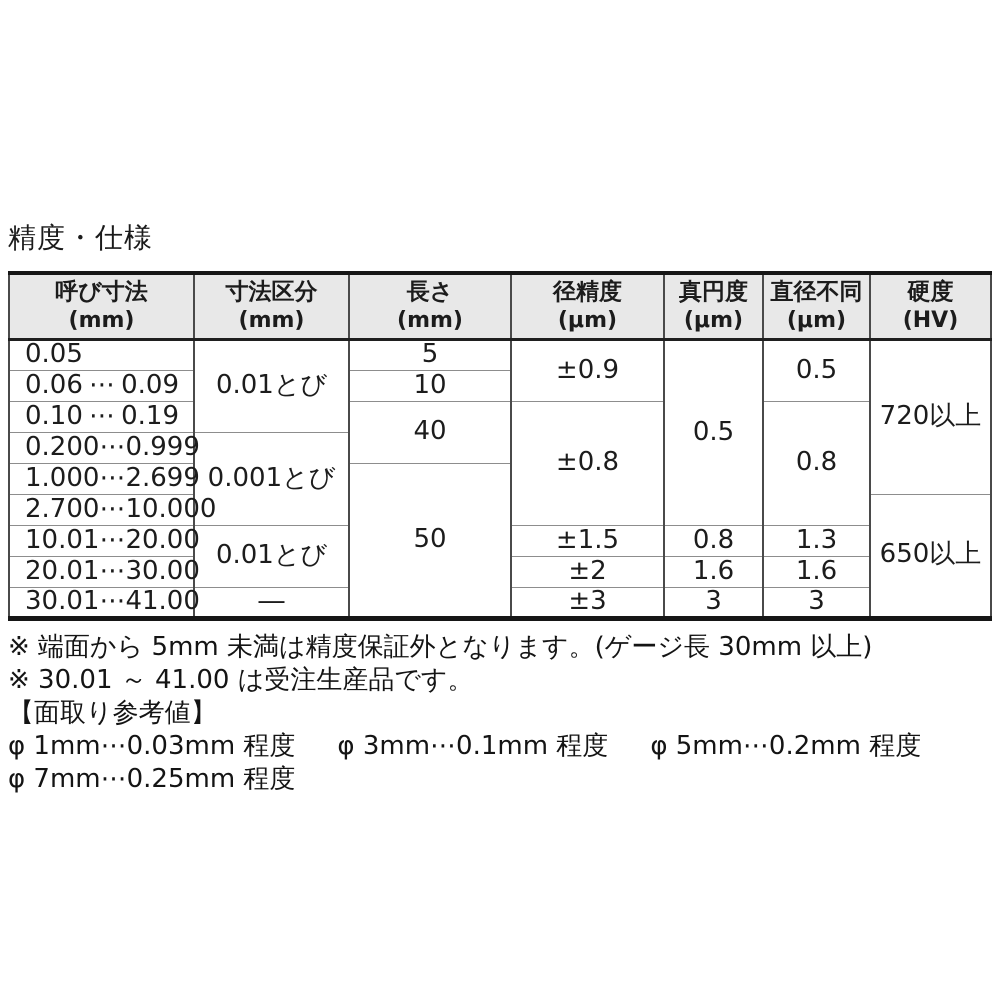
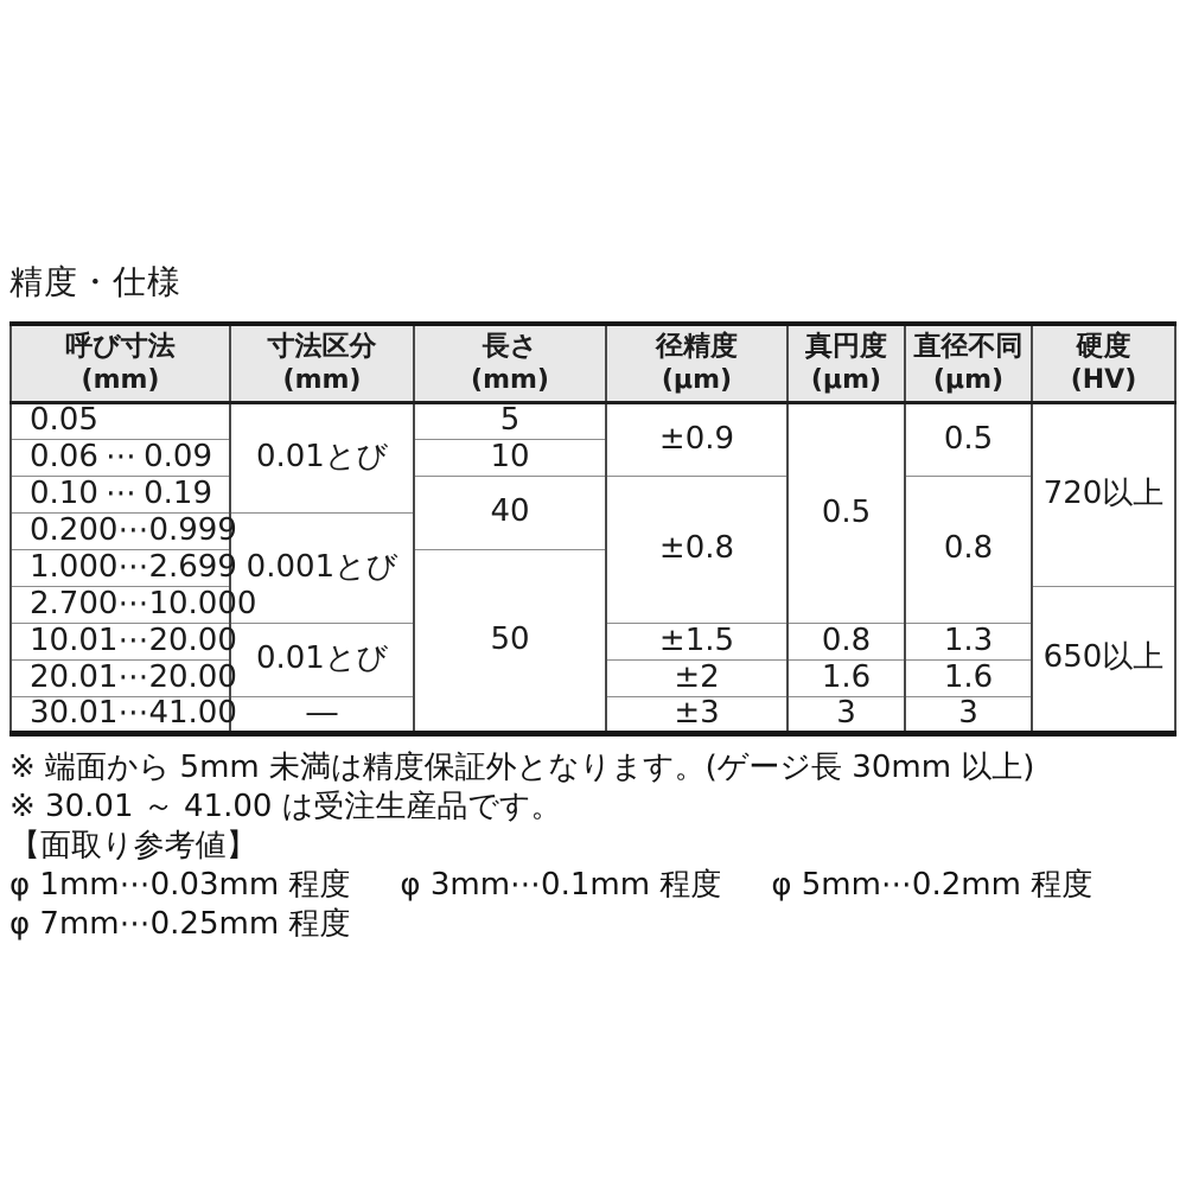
  精度・仕様
  呼び寸法(mm)	寸法区分(mm)	長さ(mm)	径精度(μm)	真円度(μm)	直径不同(μm)	硬度(HV)
  0.05	0.01とび	5	±0.9	0.5	0.5	720以上
  0.06 ⋯ 0.09	10
  0.10 ⋯ 0.19	40	±0.8	0.8
  0.200⋯0.999	0.001とび
  1.000⋯2.699	50
  2.700⋯10.000	650以上
  10.01⋯20.00	0.01とび	±1.5	0.8	1.3
- 20.01⋯30.00	±2	1.6	1.6
+ 20.01⋯20.00	±2	1.6	1.6
  30.01⋯41.00	―	±3	3	3
  ※ 端面から 5mm 未満は精度保証外となります。(ゲージ長 30mm 以上)
  ※ 30.01 ～ 41.00 は受注生産品です。
  【面取り参考値】
  φ 1mm⋯0.03mm 程度
  φ 3mm⋯0.1mm 程度
  φ 5mm⋯0.2mm 程度
  φ 7mm⋯0.25mm 程度
